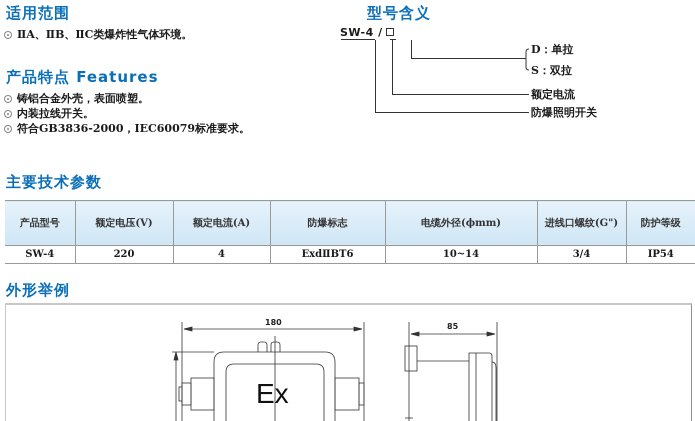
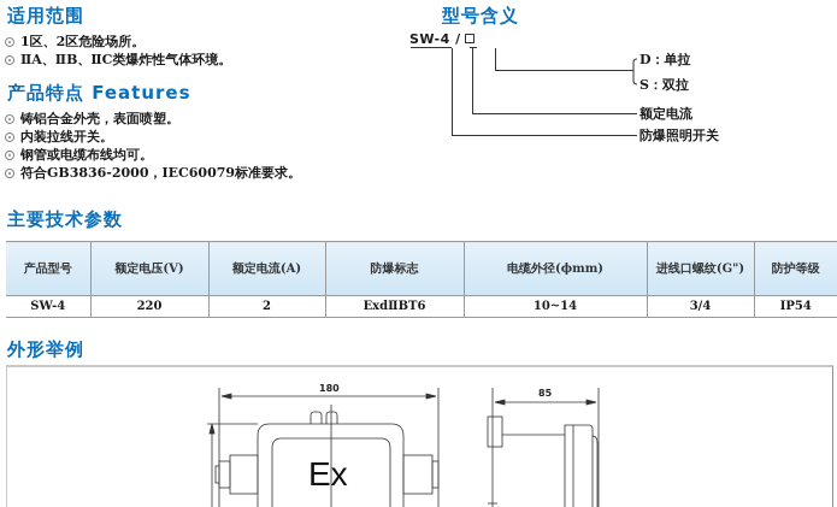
  适用范围
+ 1区、2区危险场所。
  ⅡA、ⅡB、ⅡC类爆炸性气体环境。
  产品特点 Features
  铸铝合金外壳，表面喷塑。
  内装拉线开关。
+ 钢管或电缆布线均可。
  符合GB3836-2000，IEC60079标准要求。
  型号含义
  SW-4 /
  D：单拉
  S：双拉
  额定电流
  防爆照明开关
  主要技术参数
  产品型号	额定电压(V)	额定电流(A)	防爆标志	电缆外径(ϕmm)	进线口螺纹(G")	防护等级
- SW-4	220	4	ExdⅡBT6	10~14	3/4	IP54
+ SW-4	220	2	ExdⅡBT6	10~14	3/4	IP54
  外形举例
  180
  85
  Ex
